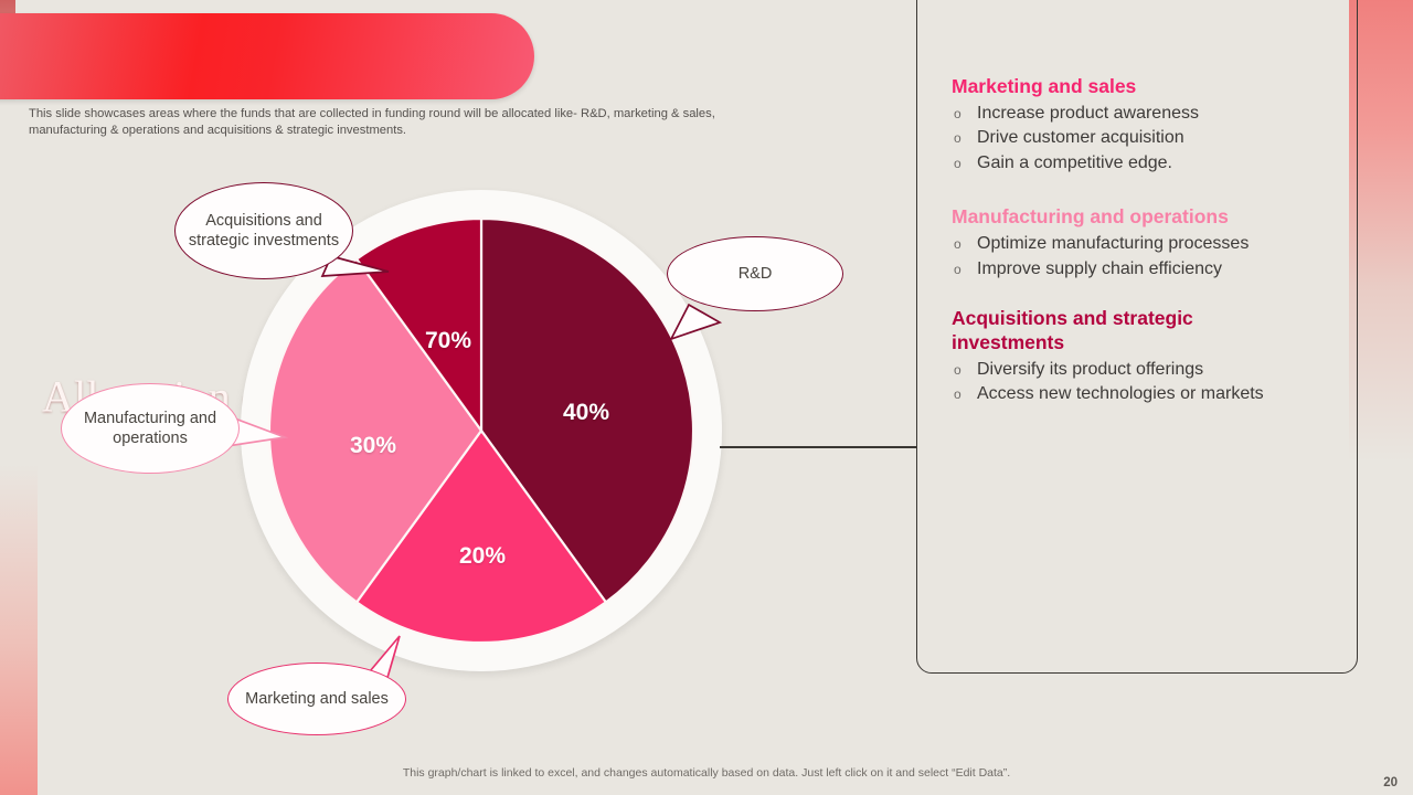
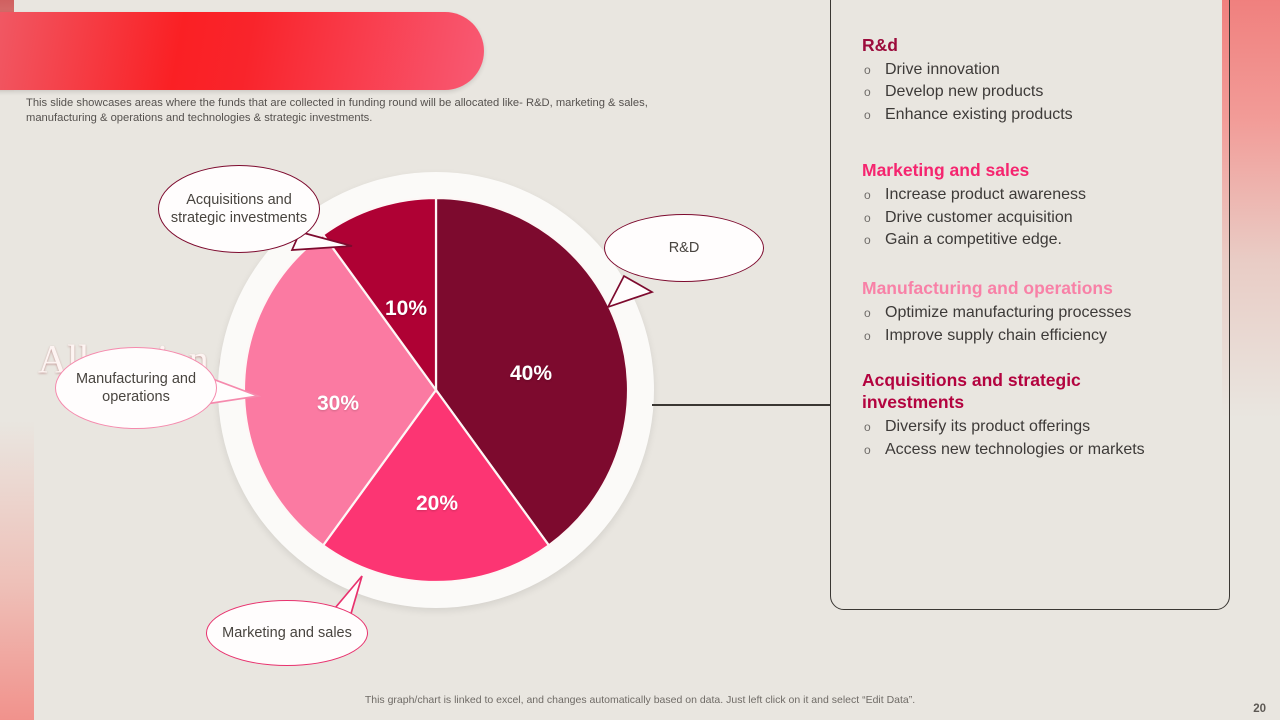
- This slide showcases areas where the funds that are collected in funding round will be allocated like- R&D, marketing & sales, manufacturing & operations and acquisitions & strategic investments.
+ This slide showcases areas where the funds that are collected in funding round will be allocated like- R&D, marketing & sales, manufacturing & operations and technologies & strategic investments.
  40%
  20%
  30%
- 70%
+ 10%
  Acquisitions and strategic investments
  Manufacturing and operations
  Marketing and sales
  R&D
+ R&d
+ Drive innovation
+ Develop new products
+ Enhance existing products
  Marketing and sales
  Increase product awareness
  Drive customer acquisition
  Gain a competitive edge.
  Manufacturing and operations
  Optimize manufacturing processes
  Improve supply chain efficiency
  Acquisitions and strategic investments
  Diversify its product offerings
  Access new technologies or markets
  This graph/chart is linked to excel, and changes automatically based on data. Just left click on it and select “Edit Data”.
  20
